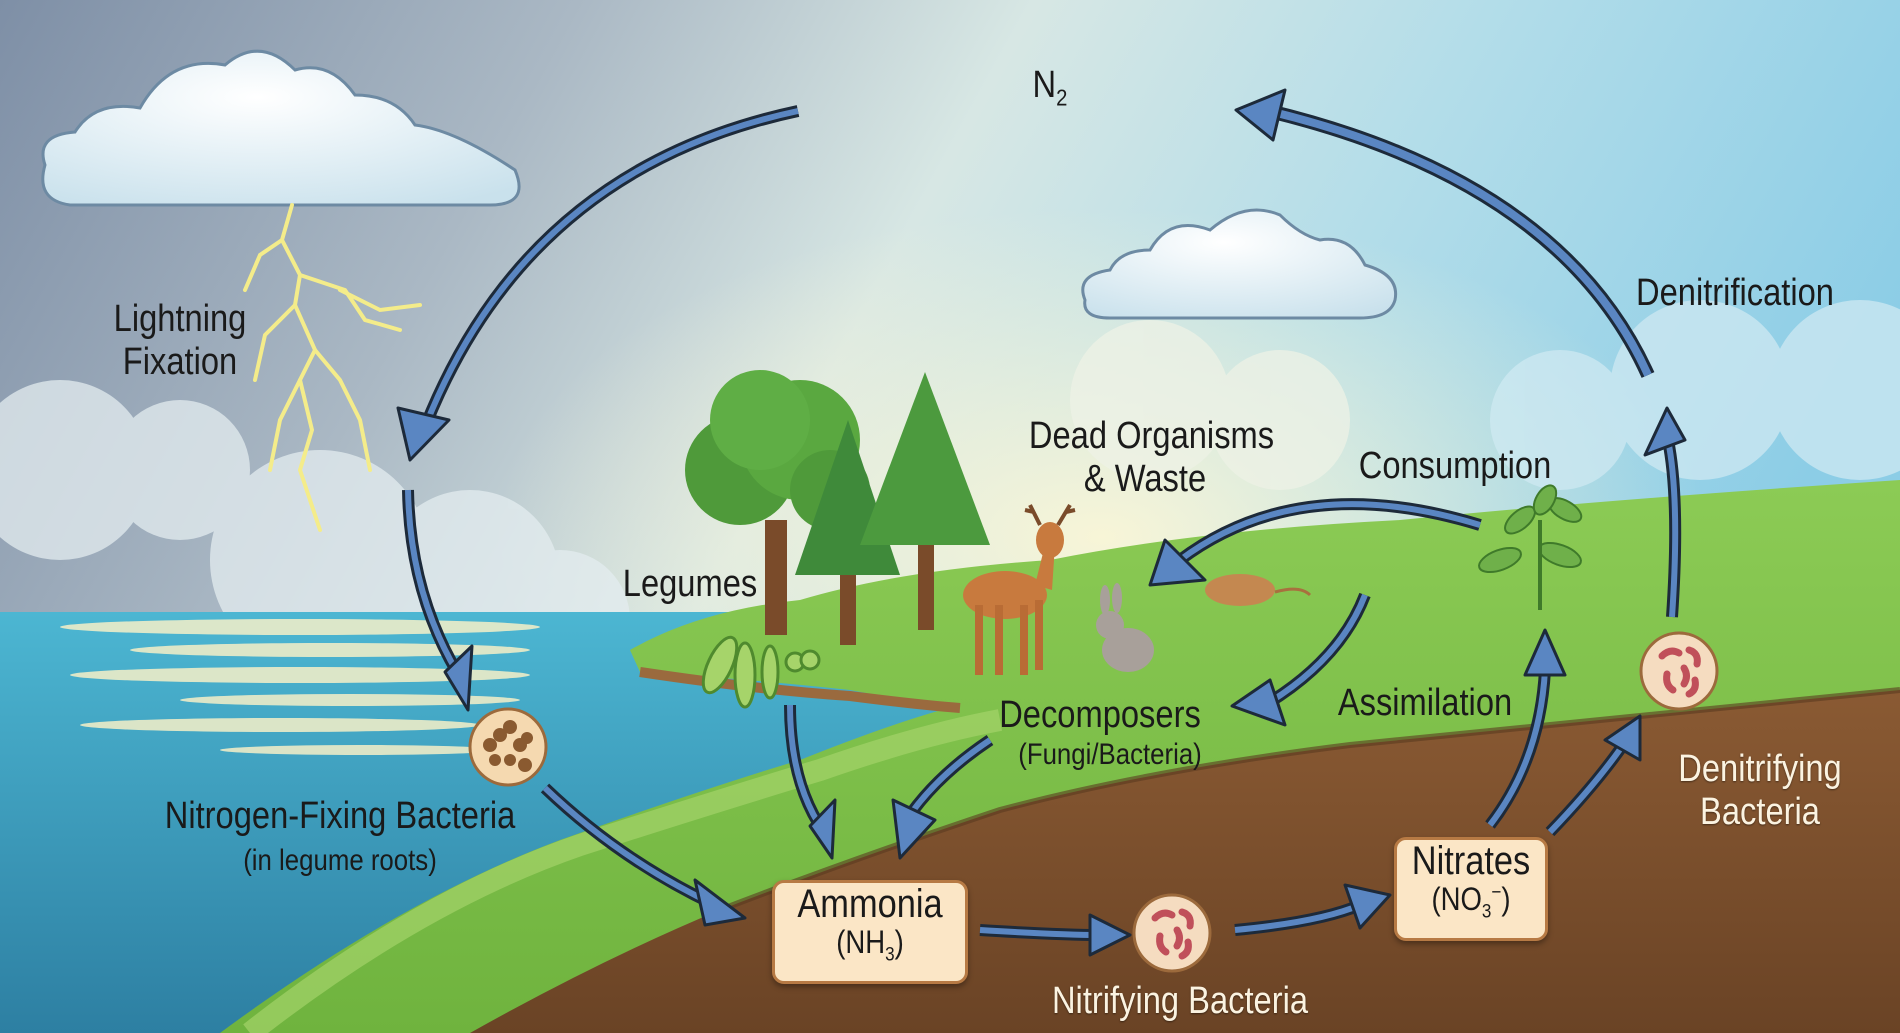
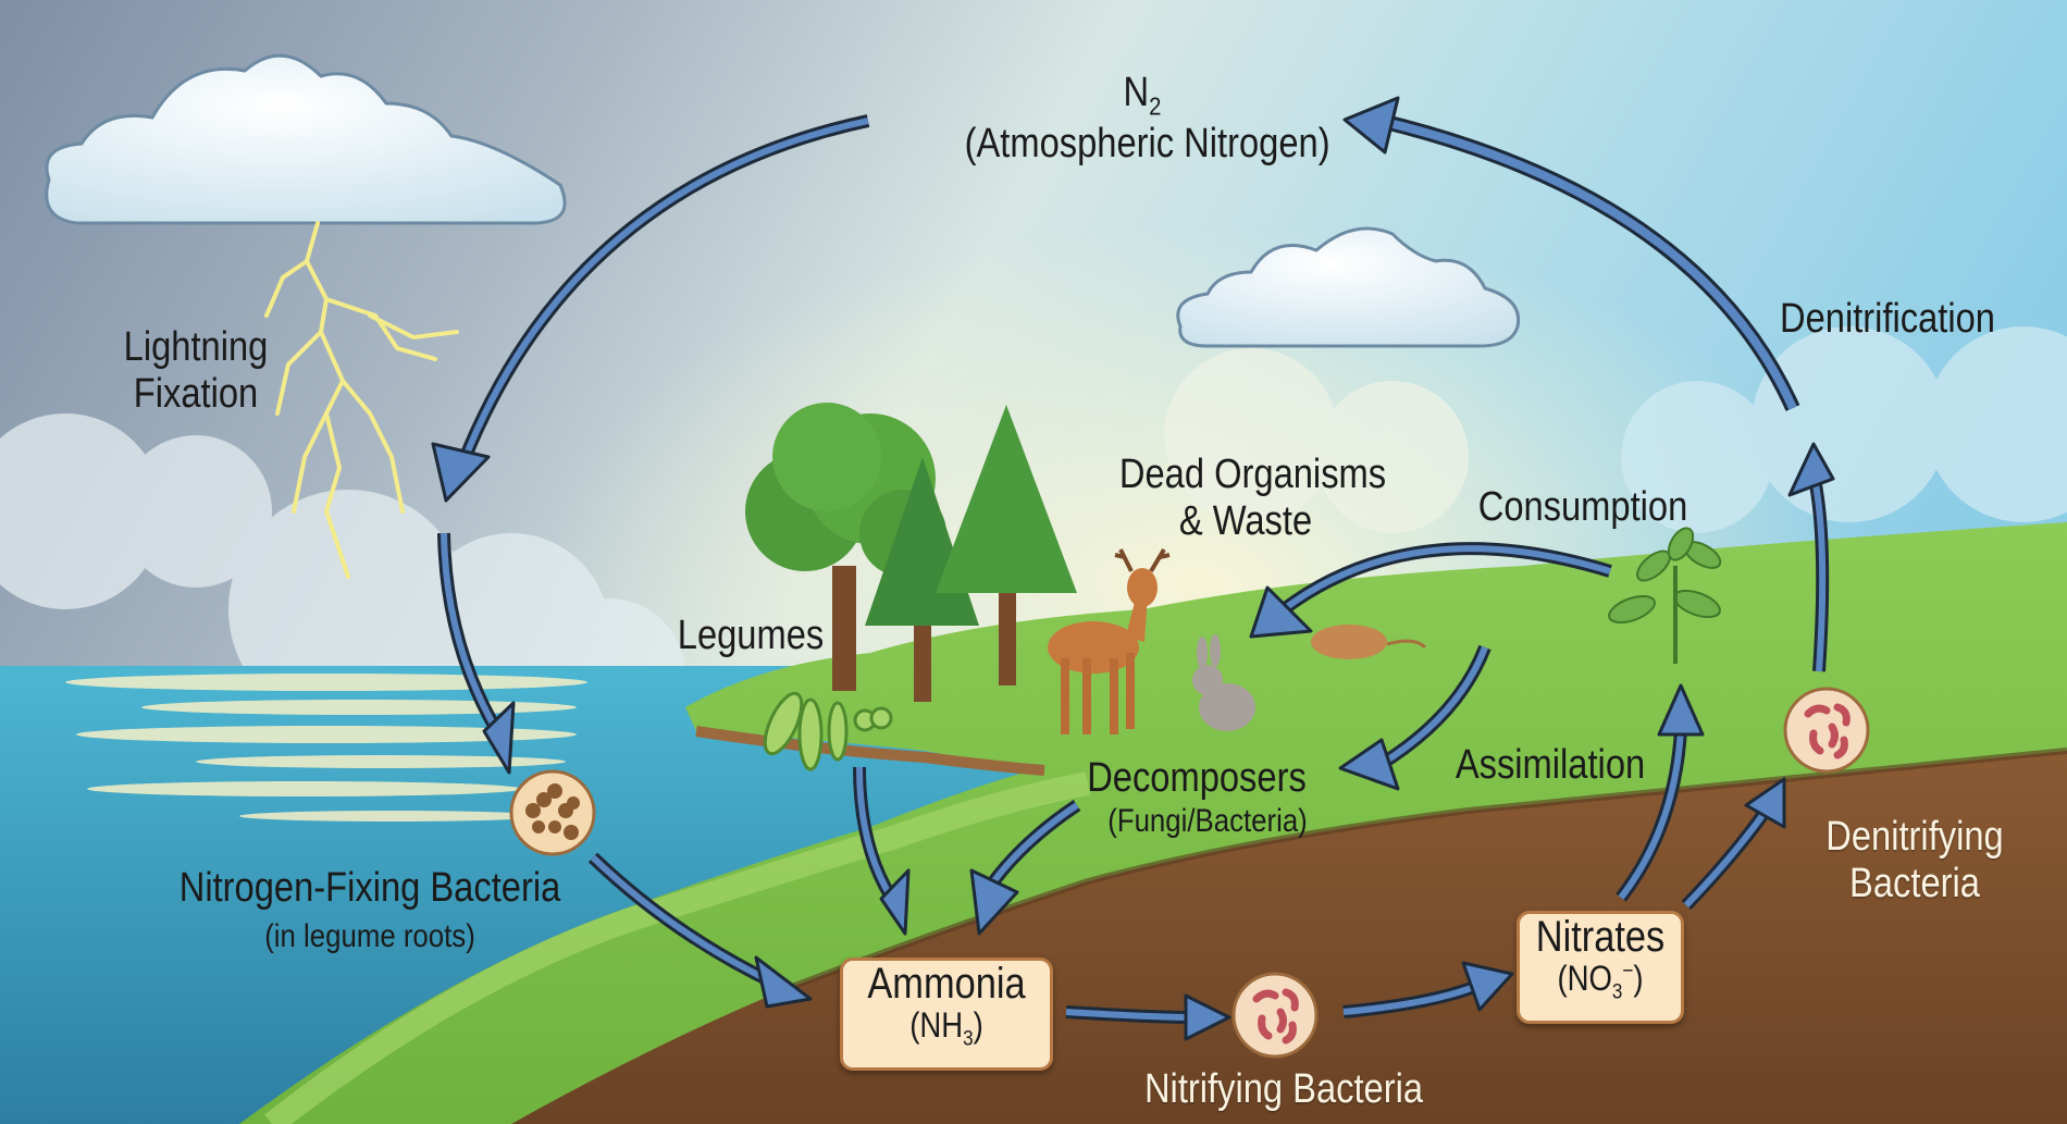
  N2
+ (Atmospheric Nitrogen)
  Lightning
  Fixation
  Denitrification
  Dead Organisms
  & Waste
  Consumption
  Legumes
  Decomposers
  (Fungi/Bacteria)
  Assimilation
  Nitrogen-Fixing Bacteria
  (in legume roots)
  Denitrifying
  Bacteria
  Nitrifying Bacteria
  Ammonia
  (NH3)
  Nitrates
  (NO3−)
